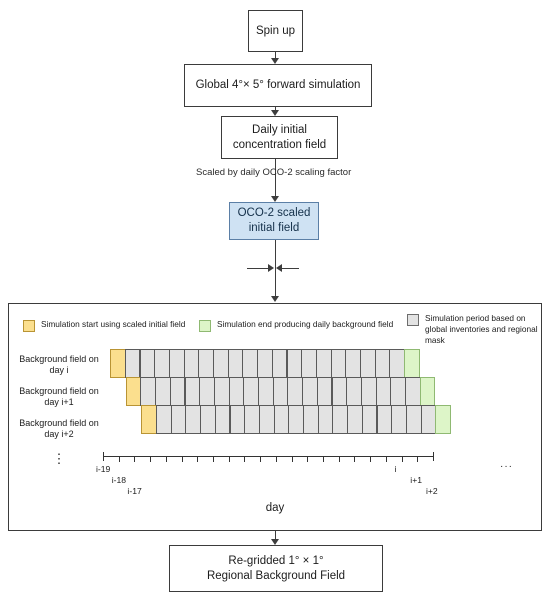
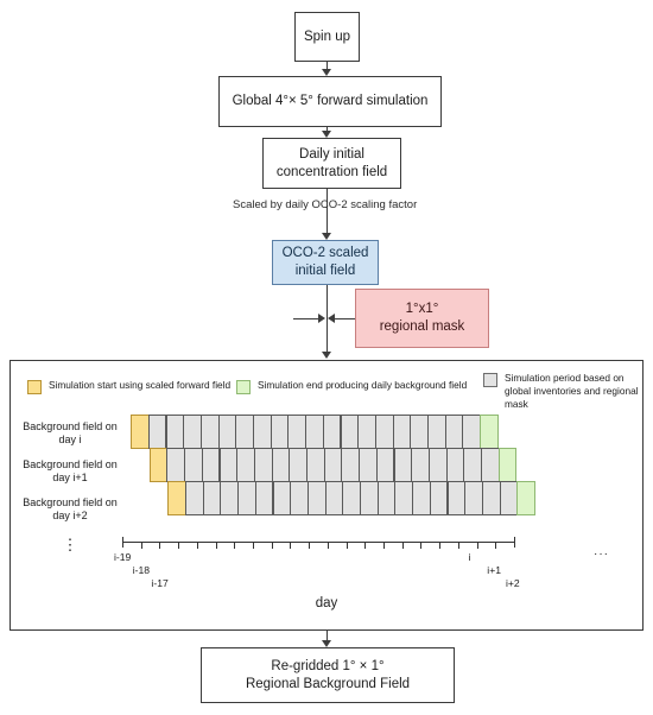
  Spin up
  Global 4°× 5° forward simulation
  Daily initial
  concentration field
  Scaled by daily OCO-2 scaling factor
  OCO-2 scaled
  initial field
+ 1°x1°
+ regional mask
- Simulation start using scaled initial field
+ Simulation start using scaled forward field
  Simulation end producing daily background field
  Simulation period based on
  global inventories and regional mask
  Background field on
  day i
  Background field on
  day i+1
  Background field on
  day i+2
  ⋮
  i-19
  i-18
  i-17
  i
  i+1
  i+2
  ···
  day
  Re-gridded 1° × 1°
  Regional Background Field
